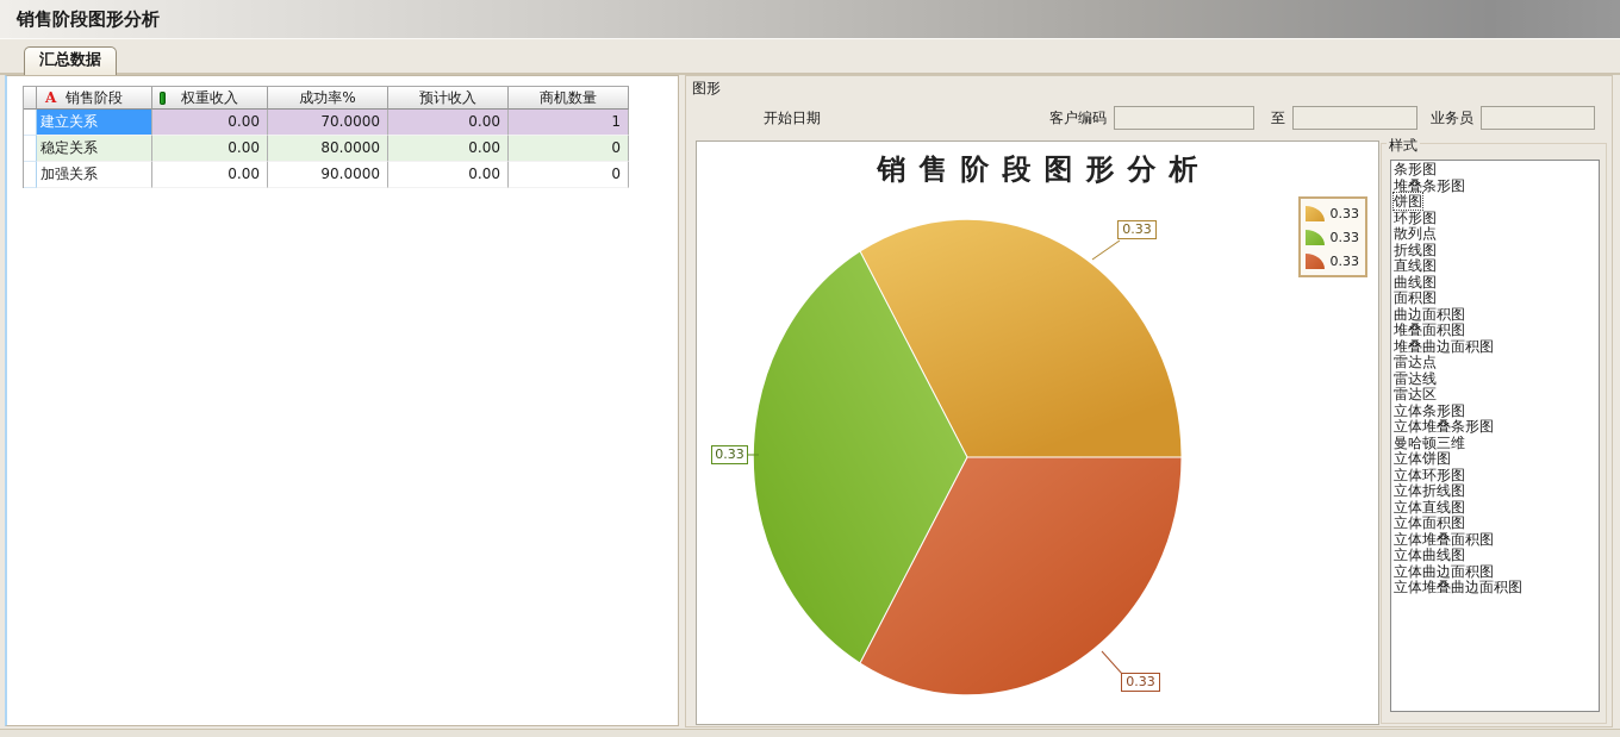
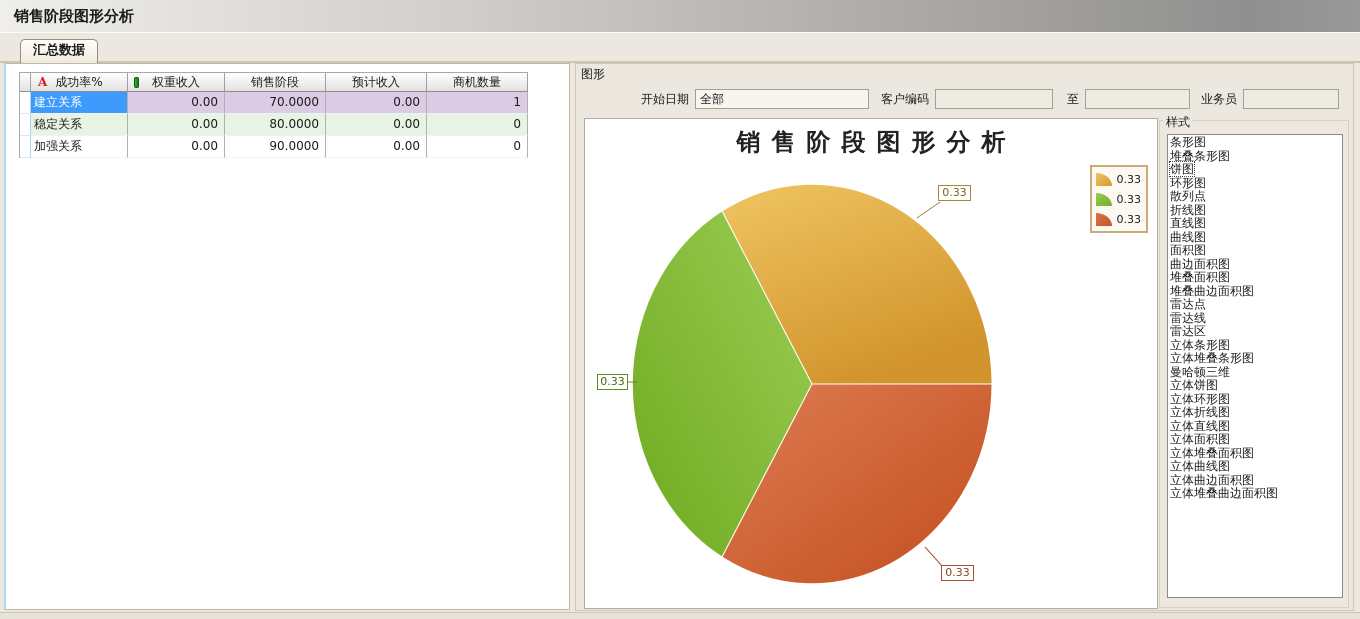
  销售阶段图形分析
  汇总数据
  A
- 销售阶段
+ 成功率%
  权重收入
- 成功率%
+ 销售阶段
  预计收入
  商机数量
  建立关系
  0.00
  70.0000
  0.00
  1
  稳定关系
  0.00
  80.0000
  0.00
  0
  加强关系
  0.00
  90.0000
  0.00
  0
  图形
  开始日期
+ 全部
  客户编码
  至
  业务员
  销售阶段图形分析
  0.33
  0.33
  0.33
  0.33
  0.33
  0.33
  样式
  条形图
  堆叠条形图
  饼图
  环形图
  散列点
  折线图
  直线图
  曲线图
  面积图
  曲边面积图
  堆叠面积图
  堆叠曲边面积图
  雷达点
  雷达线
  雷达区
  立体条形图
  立体堆叠条形图
  曼哈顿三维
  立体饼图
  立体环形图
  立体折线图
  立体直线图
  立体面积图
  立体堆叠面积图
  立体曲线图
  立体曲边面积图
  立体堆叠曲边面积图
